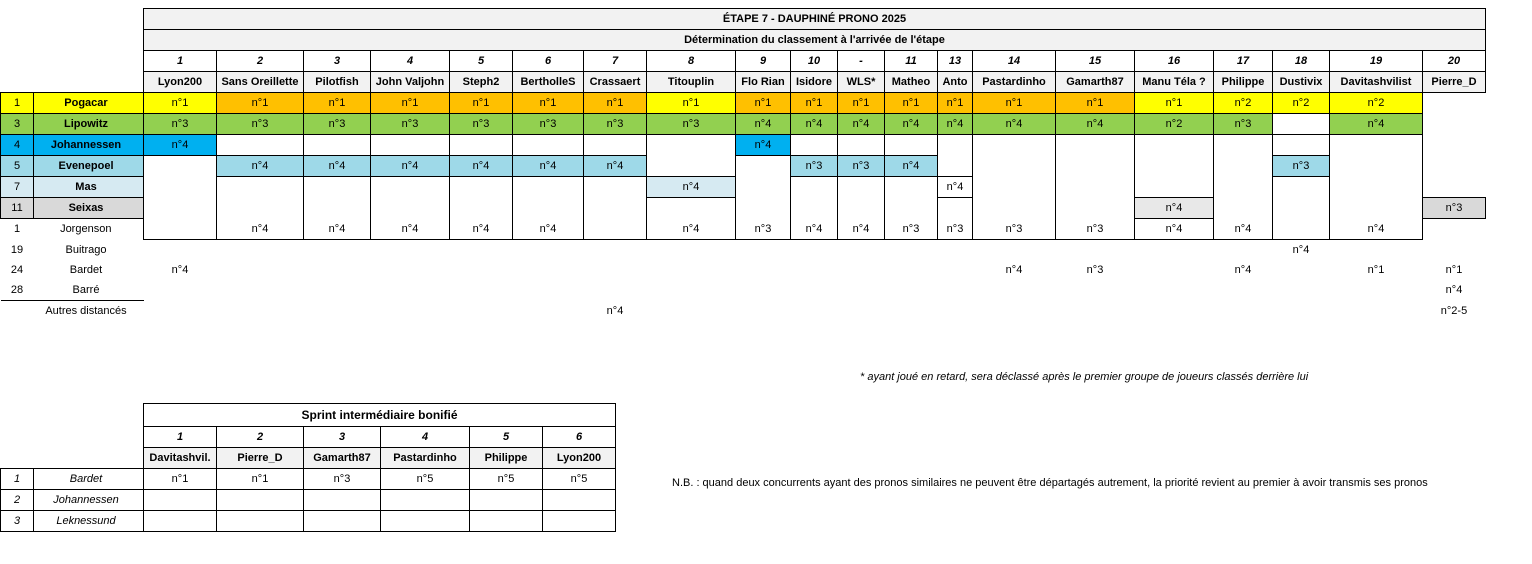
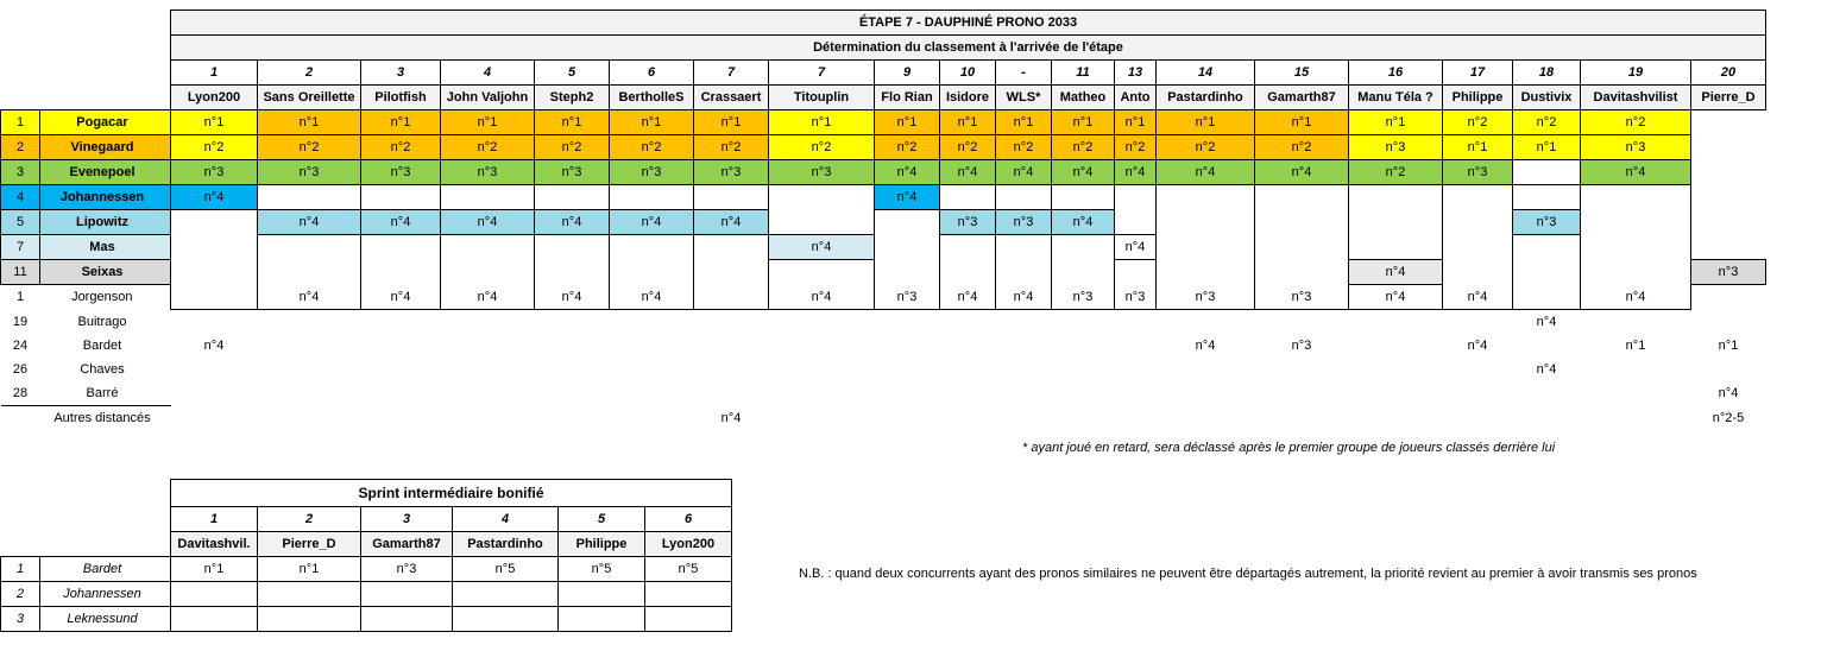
- 		ÉTAPE 7 - DAUPHINÉ PRONO 2025
+ 		ÉTAPE 7 - DAUPHINÉ PRONO 2033
  		Détermination du classement à l'arrivée de l'étape
- 		1	2	3	4	5	6	7	8	9	10	-	11	13	14	15	16	17	18	19	20
+ 		1	2	3	4	5	6	7	7	9	10	-	11	13	14	15	16	17	18	19	20
  		Lyon200	Sans Oreillette	Pilotfish	John Valjohn	Steph2	BertholleS	Crassaert	Titouplin	Flo Rian	Isidore	WLS*	Matheo	Anto	Pastardinho	Gamarth87	Manu Téla ?	Philippe	Dustivix	Davitashvilist	Pierre_D
  1	Pogacar	n°1	n°1	n°1	n°1	n°1	n°1	n°1	n°1	n°1	n°1	n°1	n°1	n°1	n°1	n°1	n°1	n°2	n°2	n°2
+ 2	Vinegaard	n°2	n°2	n°2	n°2	n°2	n°2	n°2	n°2	n°2	n°2	n°2	n°2	n°2	n°2	n°2	n°3	n°1	n°1	n°3
- 3	Lipowitz	n°3	n°3	n°3	n°3	n°3	n°3	n°3	n°3	n°4	n°4	n°4	n°4	n°4	n°4	n°4	n°2	n°3		n°4
+ 3	Evenepoel	n°3	n°3	n°3	n°3	n°3	n°3	n°3	n°3	n°4	n°4	n°4	n°4	n°4	n°4	n°4	n°2	n°3		n°4
  4	Johannessen	n°4								n°4
- 5	Evenepoel		n°4	n°4	n°4	n°4	n°4	n°4			n°3	n°3	n°4						n°3
+ 5	Lipowitz		n°4	n°4	n°4	n°4	n°4	n°4			n°3	n°3	n°4						n°3
  7	Mas								n°4					n°4
  11	Seixas																n°4				n°3
  1	Jorgenson		n°4	n°4	n°4	n°4	n°4		n°4	n°3	n°4	n°4	n°3	n°3	n°3	n°3	n°4	n°4		n°4
  19	Buitrago																		n°4
  24	Bardet	n°4													n°4	n°3		n°4		n°1	n°1
+ 26	Chaves																		n°4
  28	Barré																				n°4
  	Autres distancés							n°4													n°2-5
  * ayant joué en retard, sera déclassé après le premier groupe de joueurs classés derrière lui
  N.B. : quand deux concurrents ayant des pronos similaires ne peuvent être départagés autrement, la priorité revient au premier à avoir transmis ses pronos
  		Sprint intermédiaire bonifié
  		1	2	3	4	5	6
  		Davitashvil.	Pierre_D	Gamarth87	Pastardinho	Philippe	Lyon200
  1	Bardet	n°1	n°1	n°3	n°5	n°5	n°5
  2	Johannessen
  3	Leknessund
